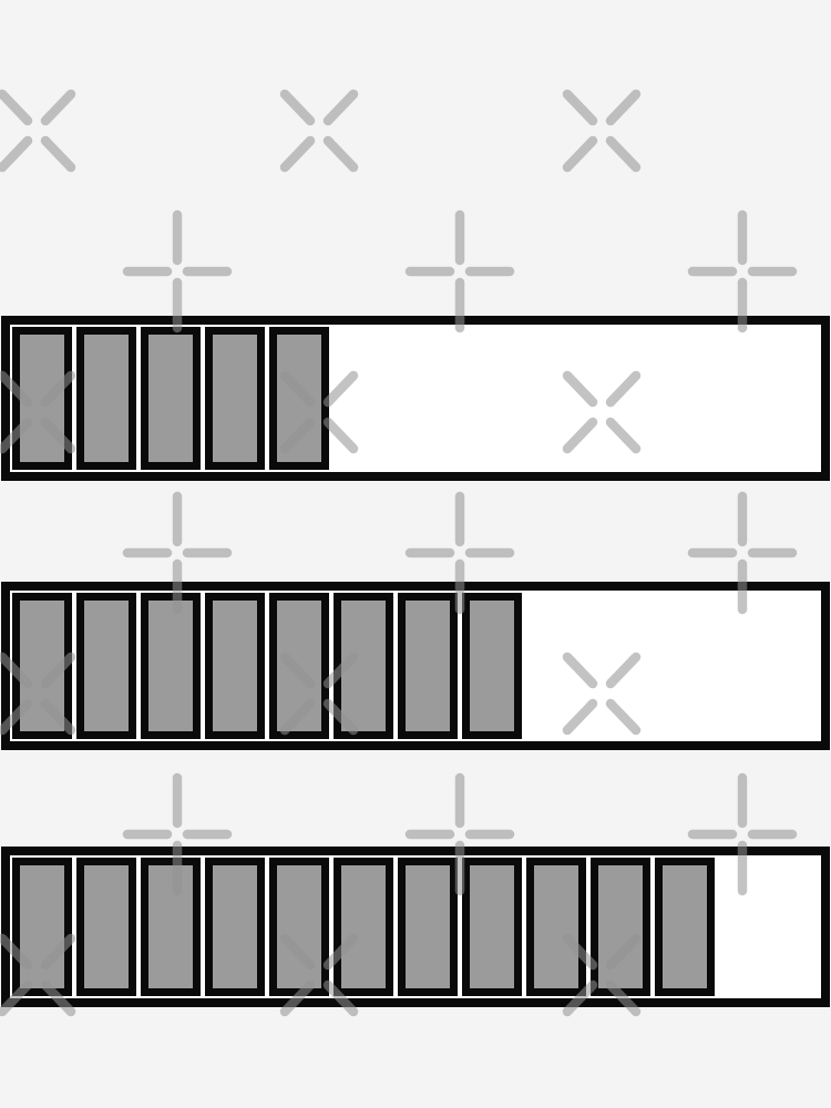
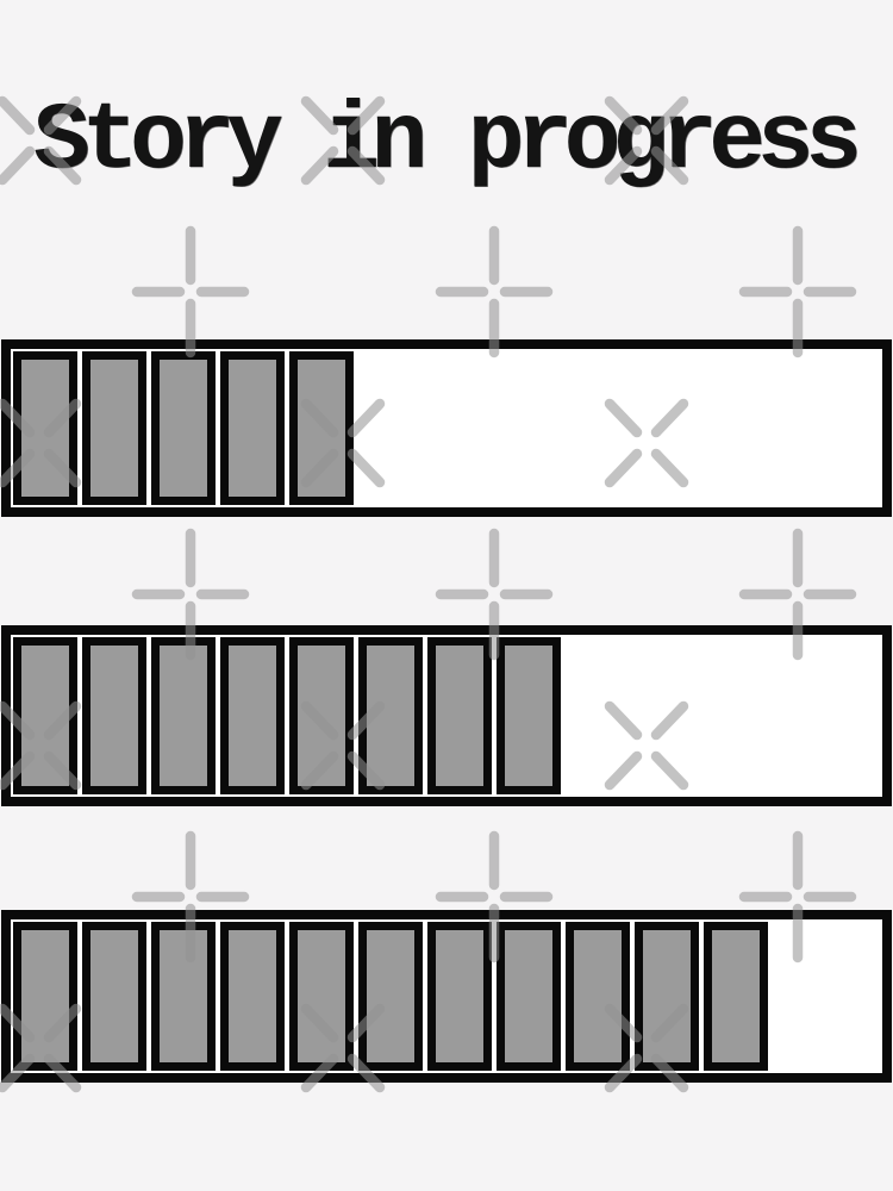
+ Story in progress
